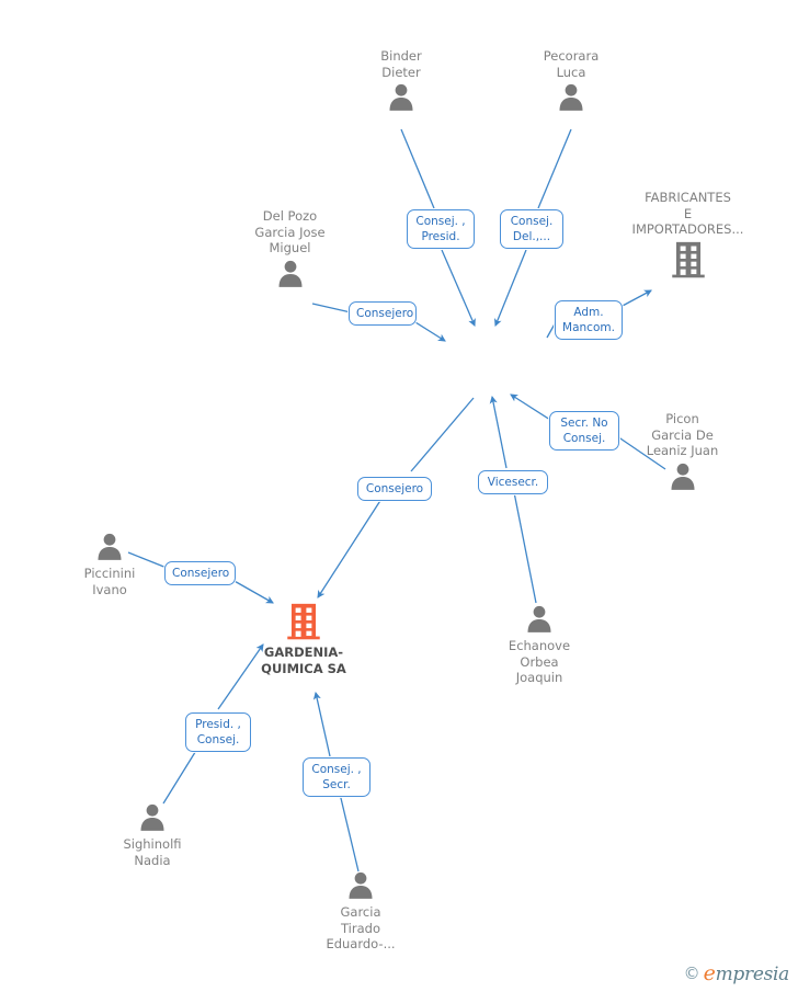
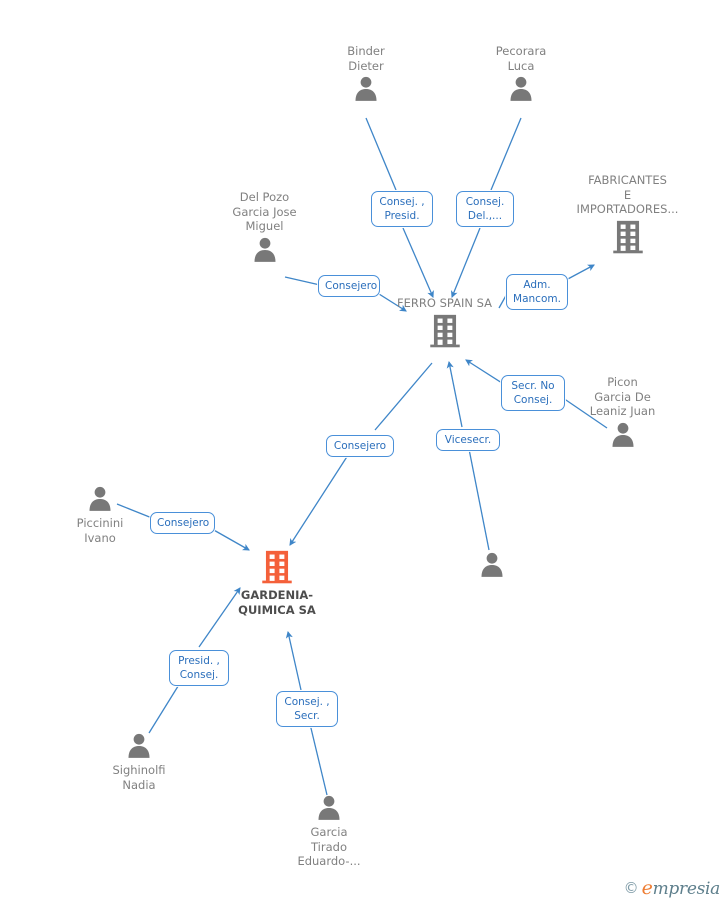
  Binder
  Dieter
  Pecorara
  Luca
  Del Pozo
  Garcia Jose
  Miguel
  FABRICANTES
  E
  IMPORTADORES...
+ FERRO SPAIN SA
  Picon
  Garcia De
  Leaniz Juan
  Piccinini
  Ivano
  GARDENIA-
  QUIMICA SA
- Echanove
- Orbea
- Joaquin
  Sighinolfi
  Nadia
  Garcia
  Tirado
  Eduardo-...
  Consej. ,
  Presid.
  Consej.
  Del.,...
  Consejero
  Adm.
  Mancom.
  Secr. No
  Consej.
  Vicesecr.
  Consejero
  Consejero
  Presid. ,
  Consej.
  Consej. ,
  Secr.
  ©
  empresia
